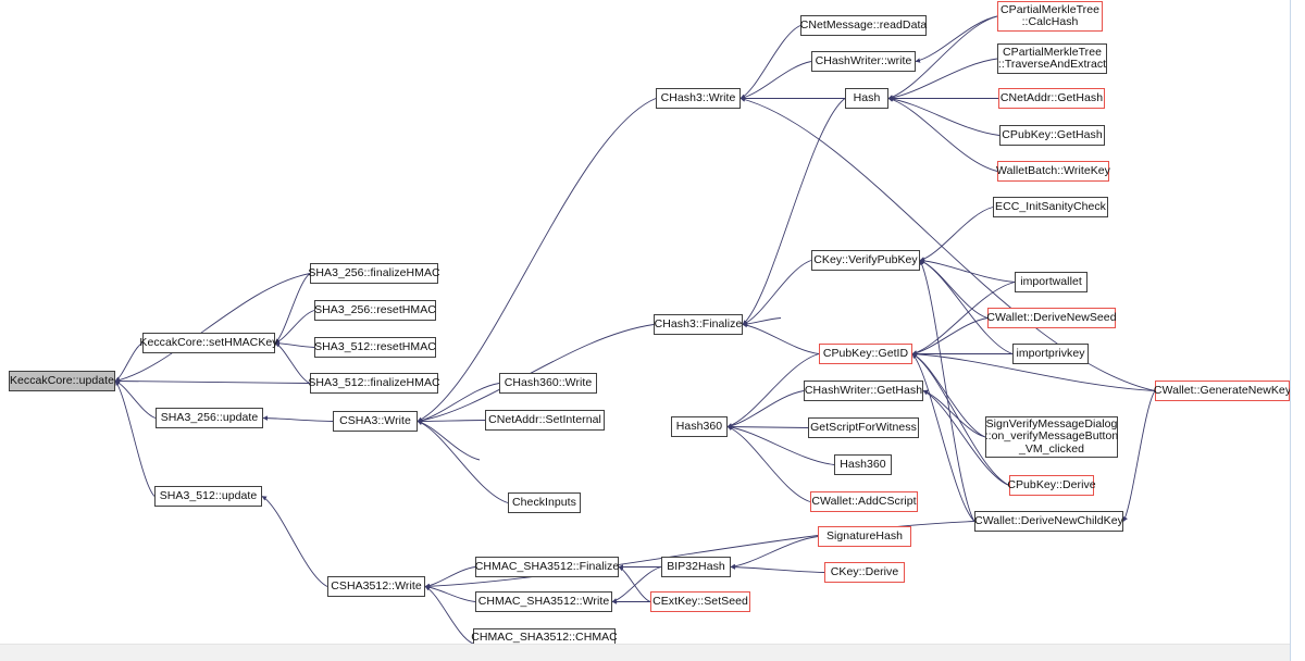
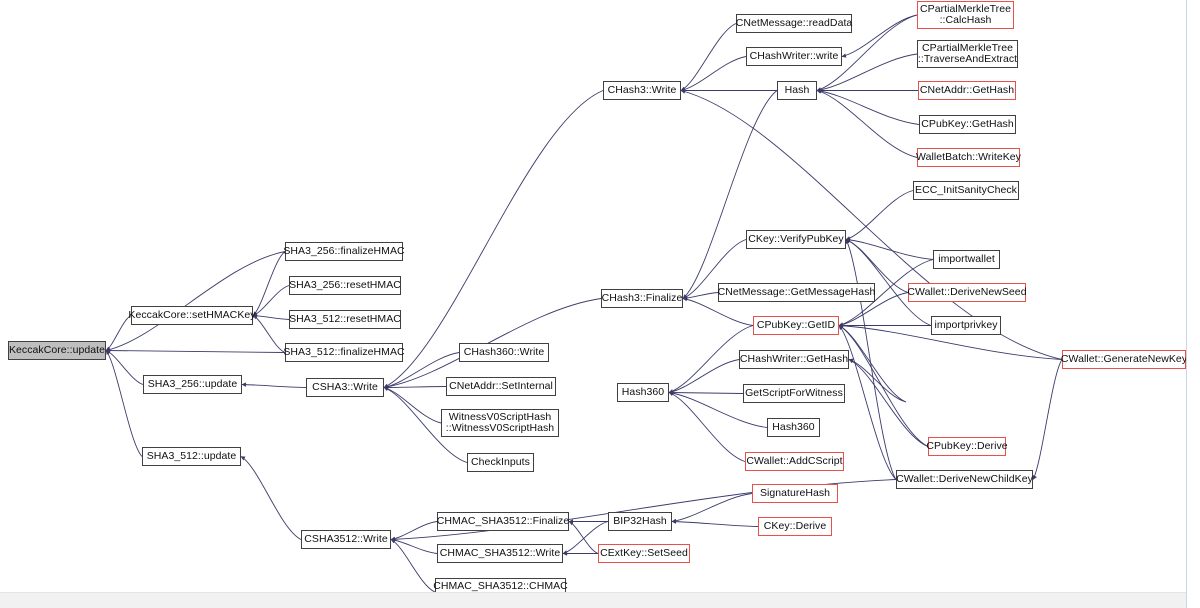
  KeccakCore::update
  KeccakCore::setHMACKey
  SHA3_256::update
  SHA3_512::update
  SHA3_256::finalizeHMAC
  SHA3_256::resetHMAC
  SHA3_512::resetHMAC
  SHA3_512::finalizeHMAC
  CSHA3::Write
  CSHA3512::Write
  CHash360::Write
  CNetAddr::SetInternal
+ WitnessV0ScriptHash
+ ::WitnessV0ScriptHash
  CheckInputs
  CHMAC_SHA3512::Finalize
  CHMAC_SHA3512::Write
  CHMAC_SHA3512::CHMAC
  CHash3::Write
  CHash3::Finalize
  Hash360
  BIP32Hash
  CExtKey::SetSeed
  CNetMessage::readData
  CHashWriter::write
  Hash
  CKey::VerifyPubKey
+ CNetMessage::GetMessageHash
  CPubKey::GetID
  CHashWriter::GetHash
  GetScriptForWitness
  Hash360
  CWallet::AddCScript
  SignatureHash
  CKey::Derive
  CPartialMerkleTree
  ::CalcHash
  CPartialMerkleTree
  ::TraverseAndExtract
  CNetAddr::GetHash
  CPubKey::GetHash
  WalletBatch::WriteKey
  ECC_InitSanityCheck
  importwallet
  CWallet::DeriveNewSeed
  importprivkey
- SignVerifyMessageDialog
- ::on_verifyMessageButton
- _VM_clicked
  CPubKey::Derive
  CWallet::DeriveNewChildKey
  CWallet::GenerateNewKey
